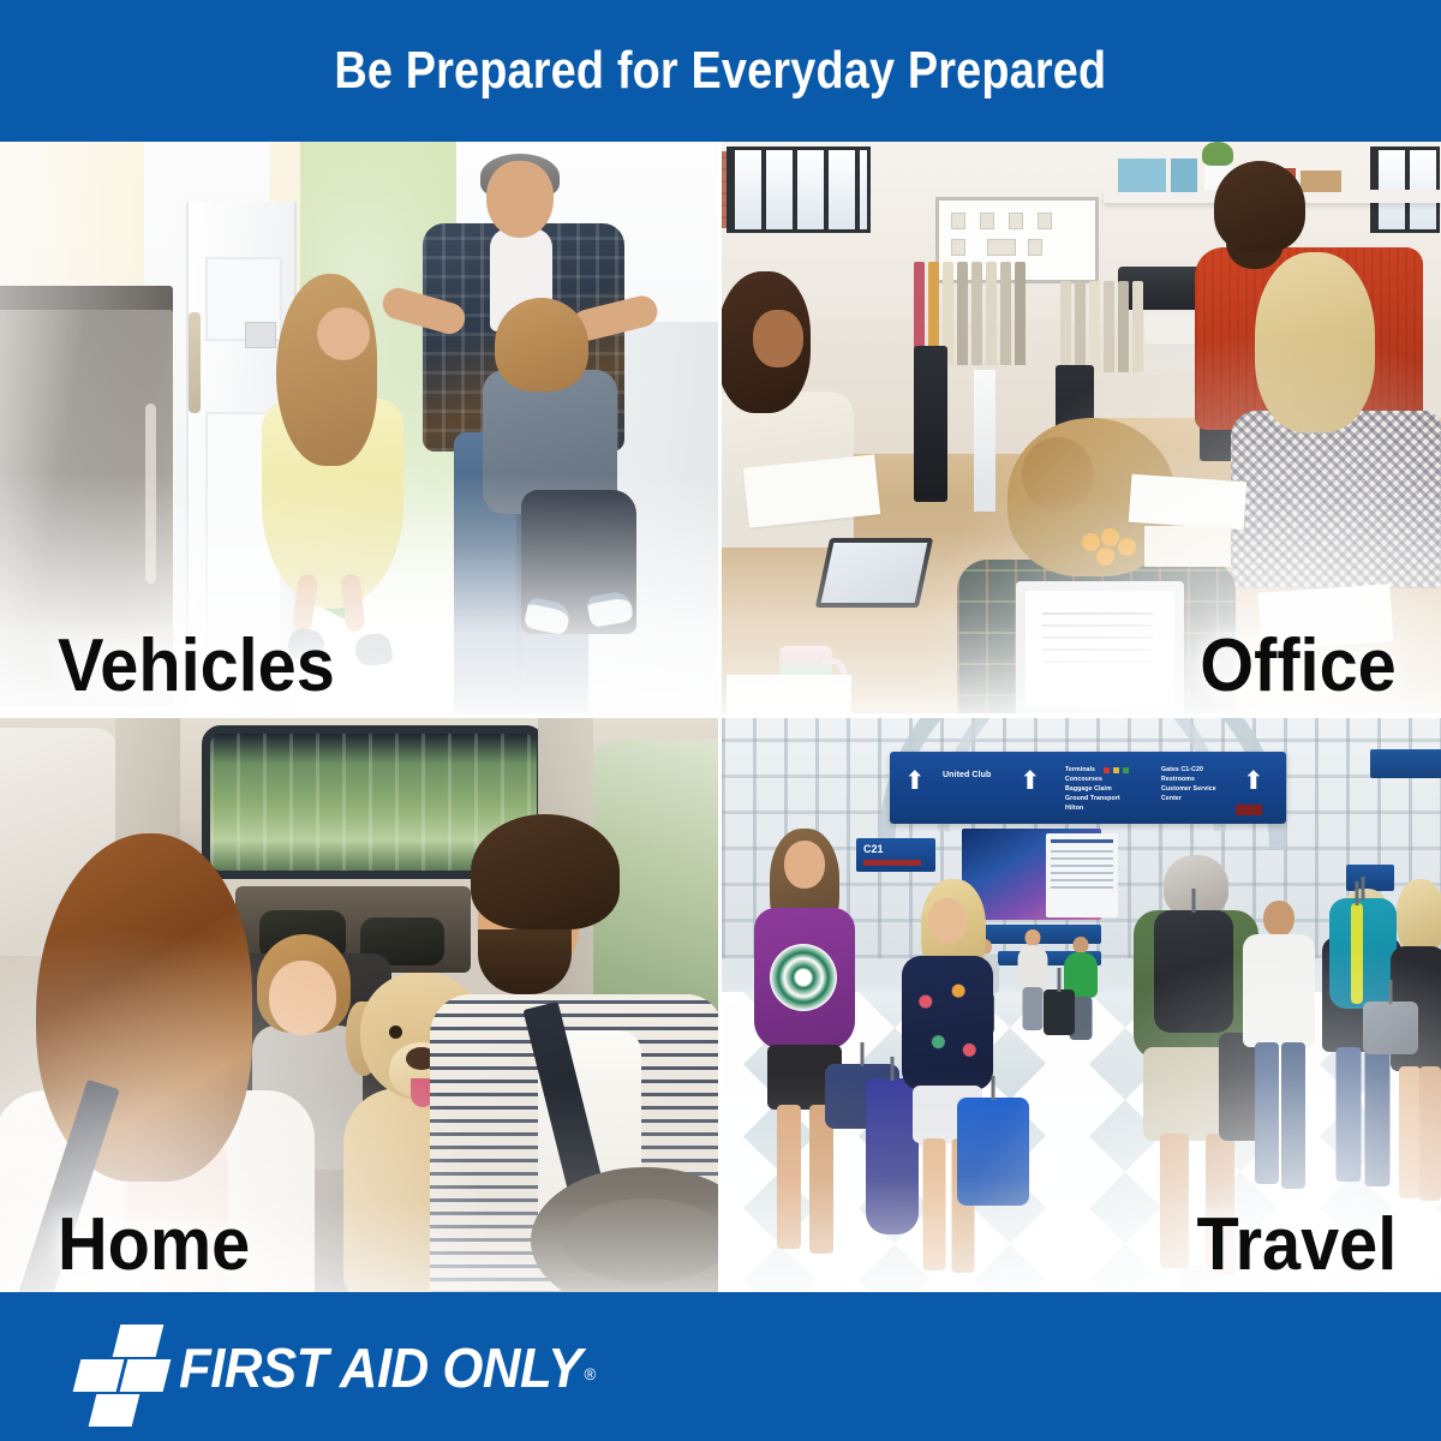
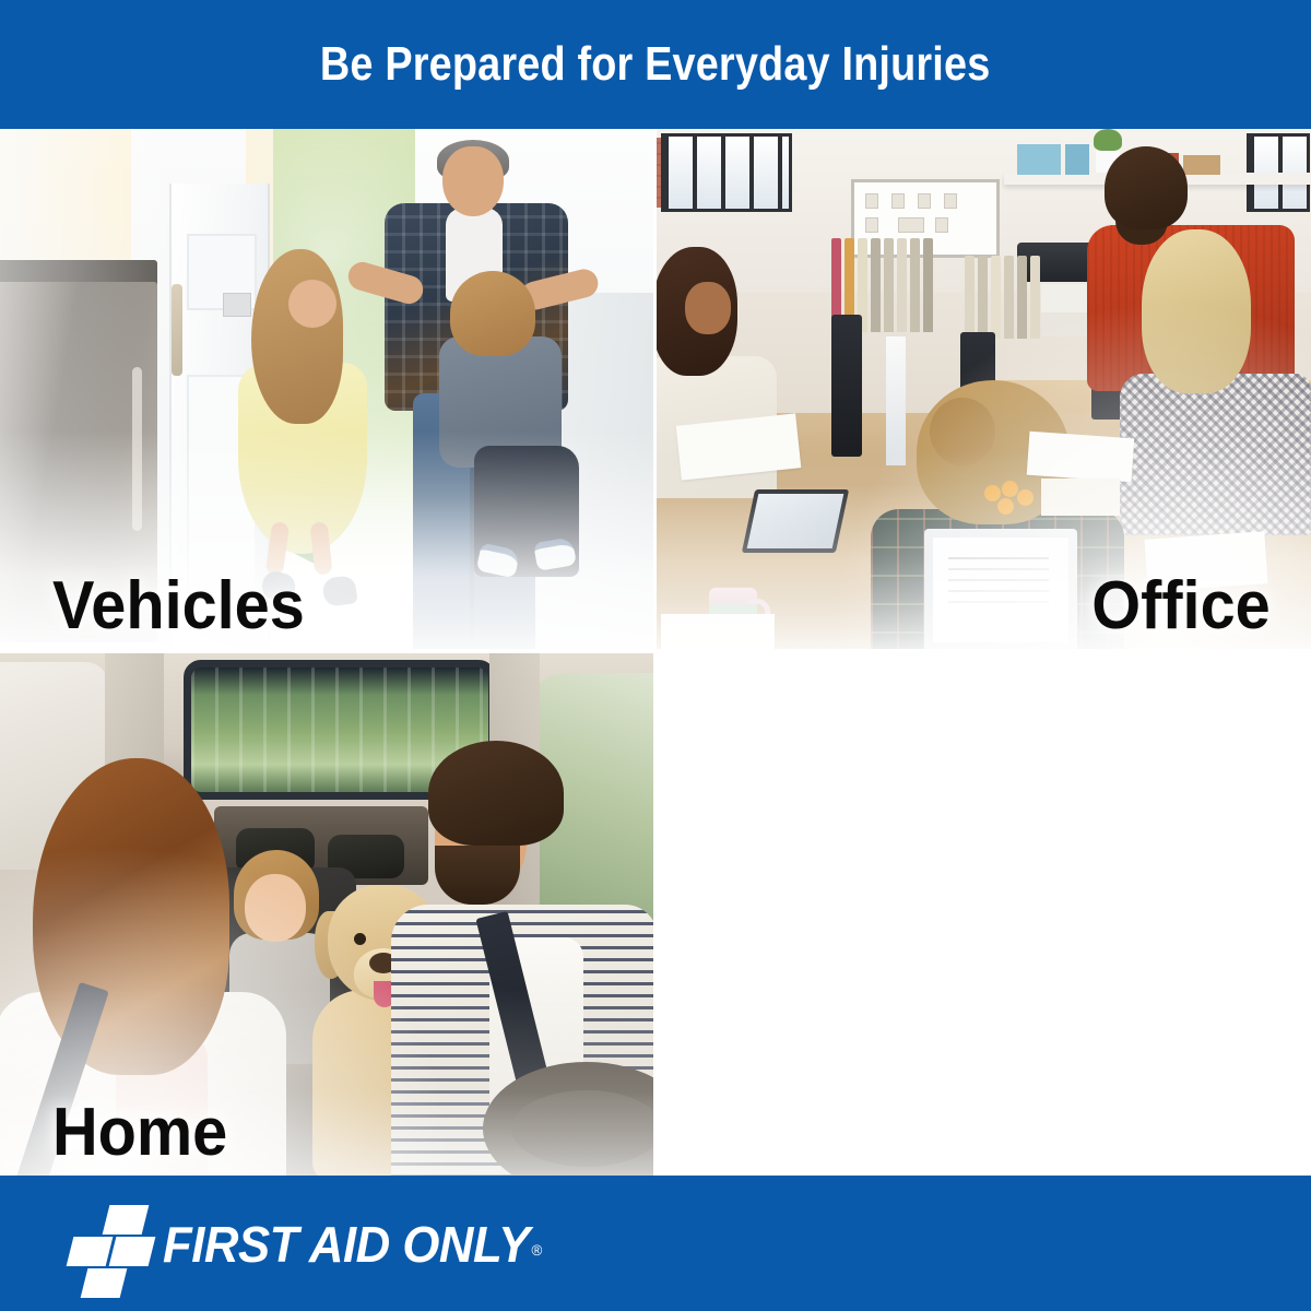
- Be Prepared for Everyday Prepared
+ Be Prepared for Everyday Injuries
  Vehicles
  Office
  Home
- Travel
  FIRST AID ONLY®
